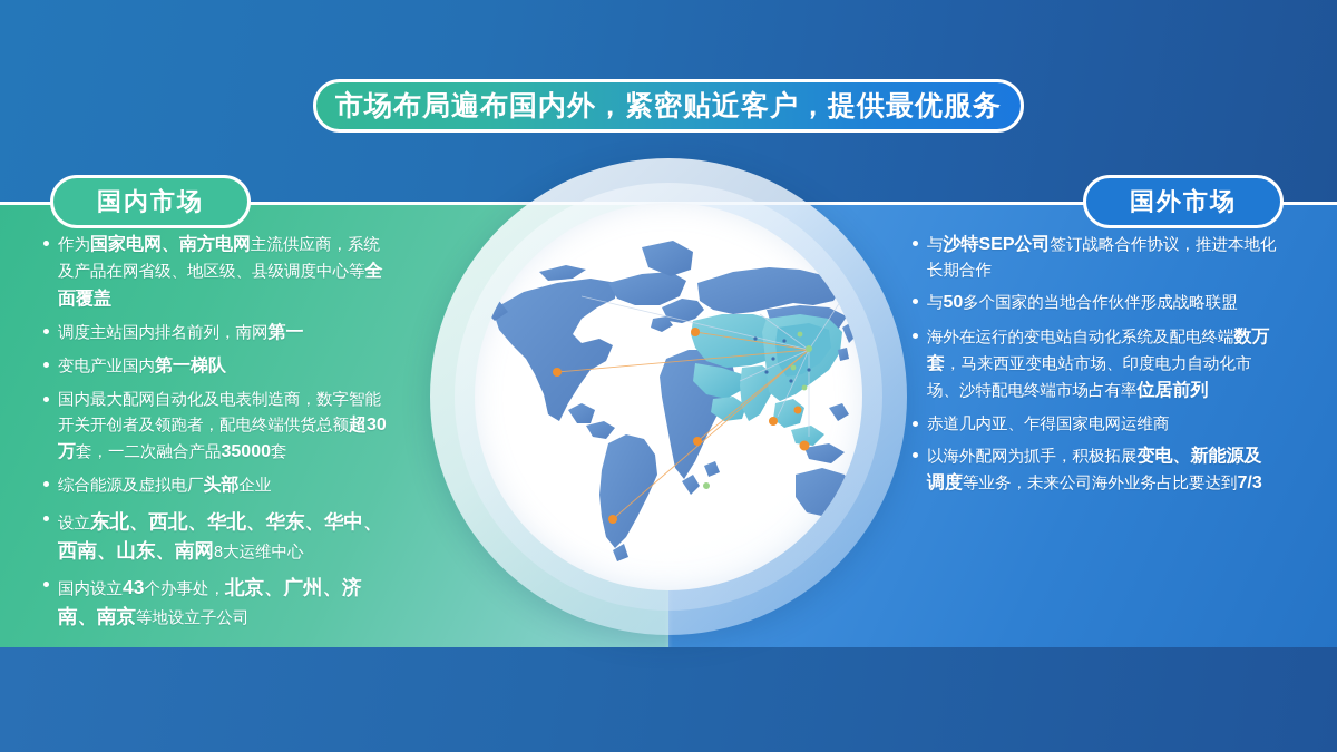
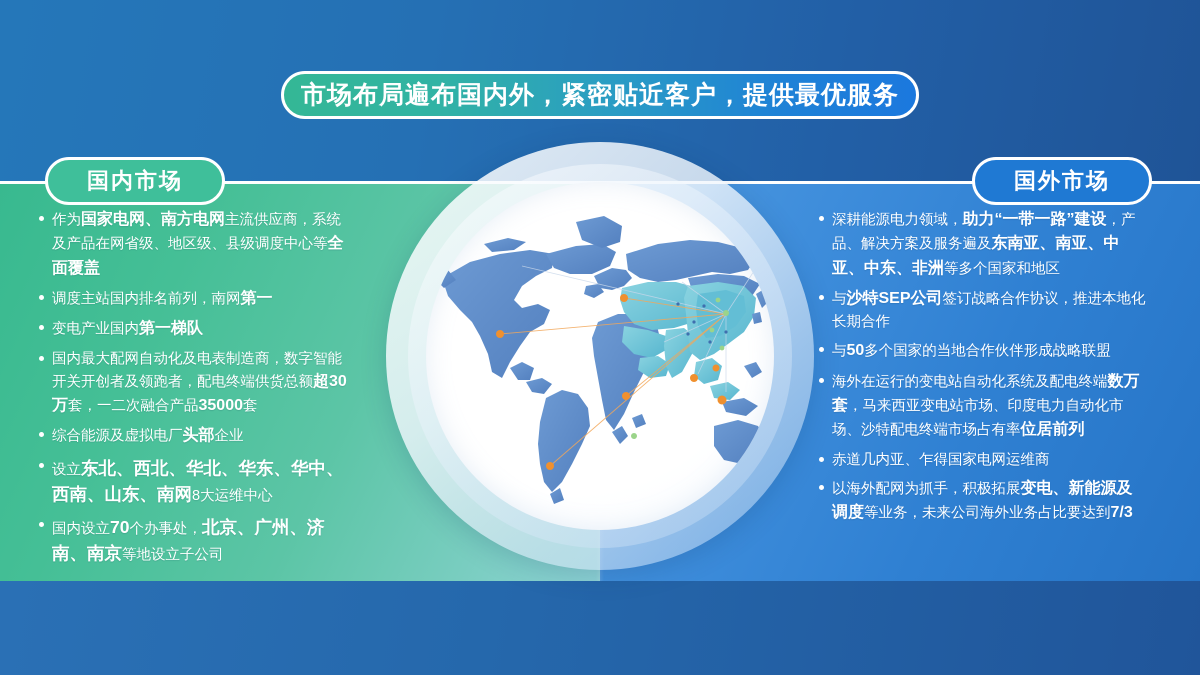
  市场布局遍布国内外，紧密贴近客户，提供最优服务
  国内市场
  国外市场
  作为国家电网、南方电网主流供应商，系统及产品在网省级、地区级、县级调度中心等全面覆盖
  调度主站国内排名前列，南网第一
  变电产业国内第一梯队
  国内最大配网自动化及电表制造商，数字智能开关开创者及领跑者，配电终端供货总额超30万套，一二次融合产品35000套
  综合能源及虚拟电厂头部企业
  设立东北、西北、华北、华东、华中、西南、山东、南网8大运维中心
- 国内设立43个办事处，北京、广州、济南、南京等地设立子公司
+ 国内设立70个办事处，北京、广州、济南、南京等地设立子公司
+ 深耕能源电力领域，助力“一带一路”建设，产品、解决方案及服务遍及东南亚、南亚、中亚、中东、非洲等多个国家和地区
  与沙特SEP公司签订战略合作协议，推进本地化长期合作
  与50多个国家的当地合作伙伴形成战略联盟
  海外在运行的变电站自动化系统及配电终端数万套，马来西亚变电站市场、印度电力自动化市场、沙特配电终端市场占有率位居前列
  赤道几内亚、乍得国家电网运维商
  以海外配网为抓手，积极拓展变电、新能源及调度等业务，未来公司海外业务占比要达到7/3
